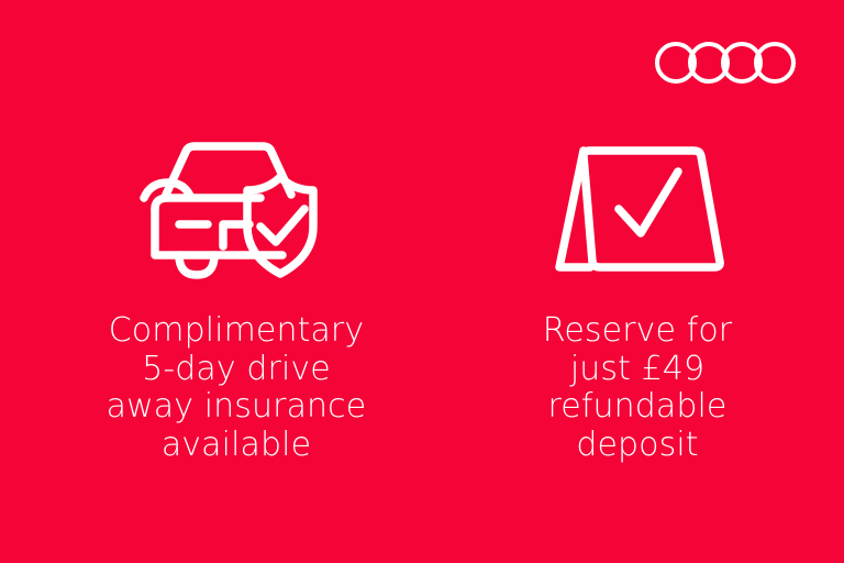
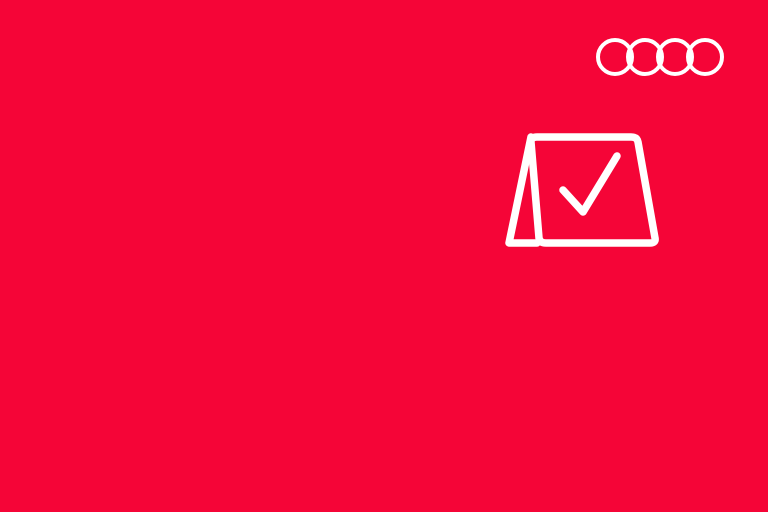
- Complimentary
- 5-day drive
- away insurance
- available
- Reserve for
- just £49
- refundable
- deposit
